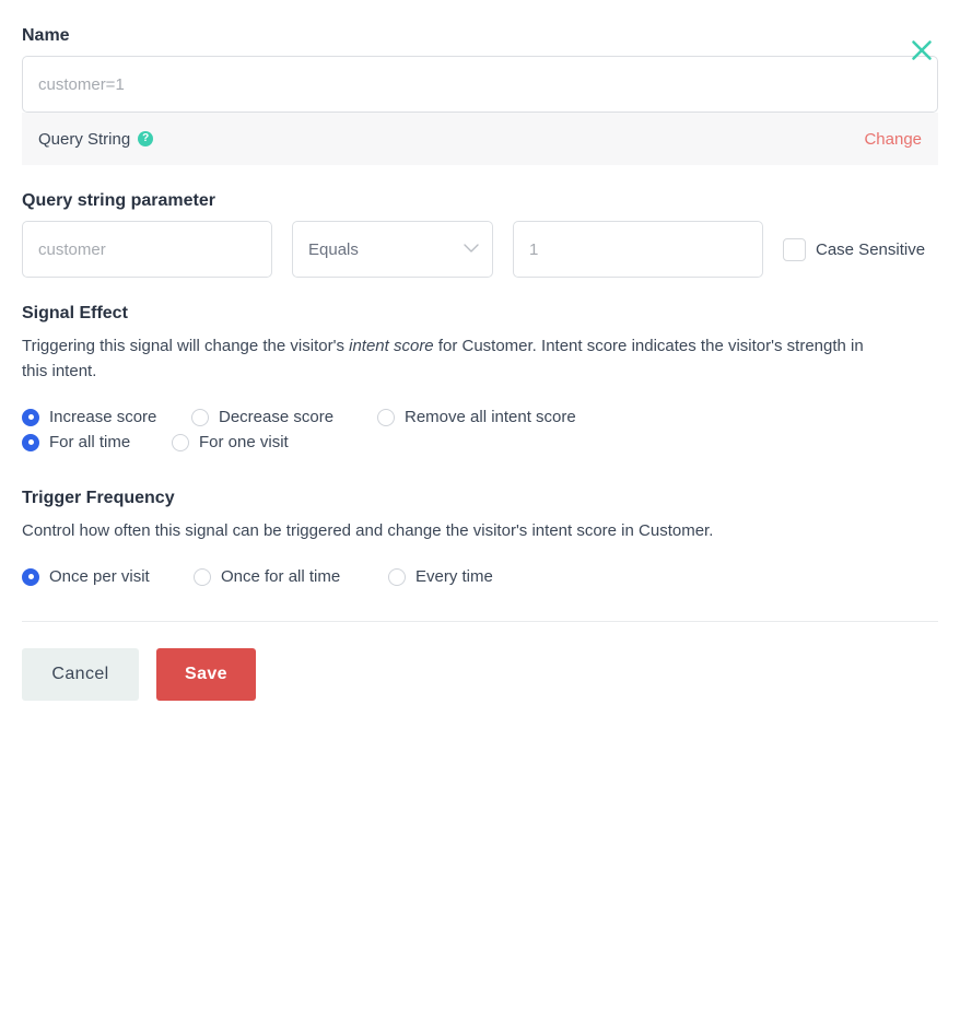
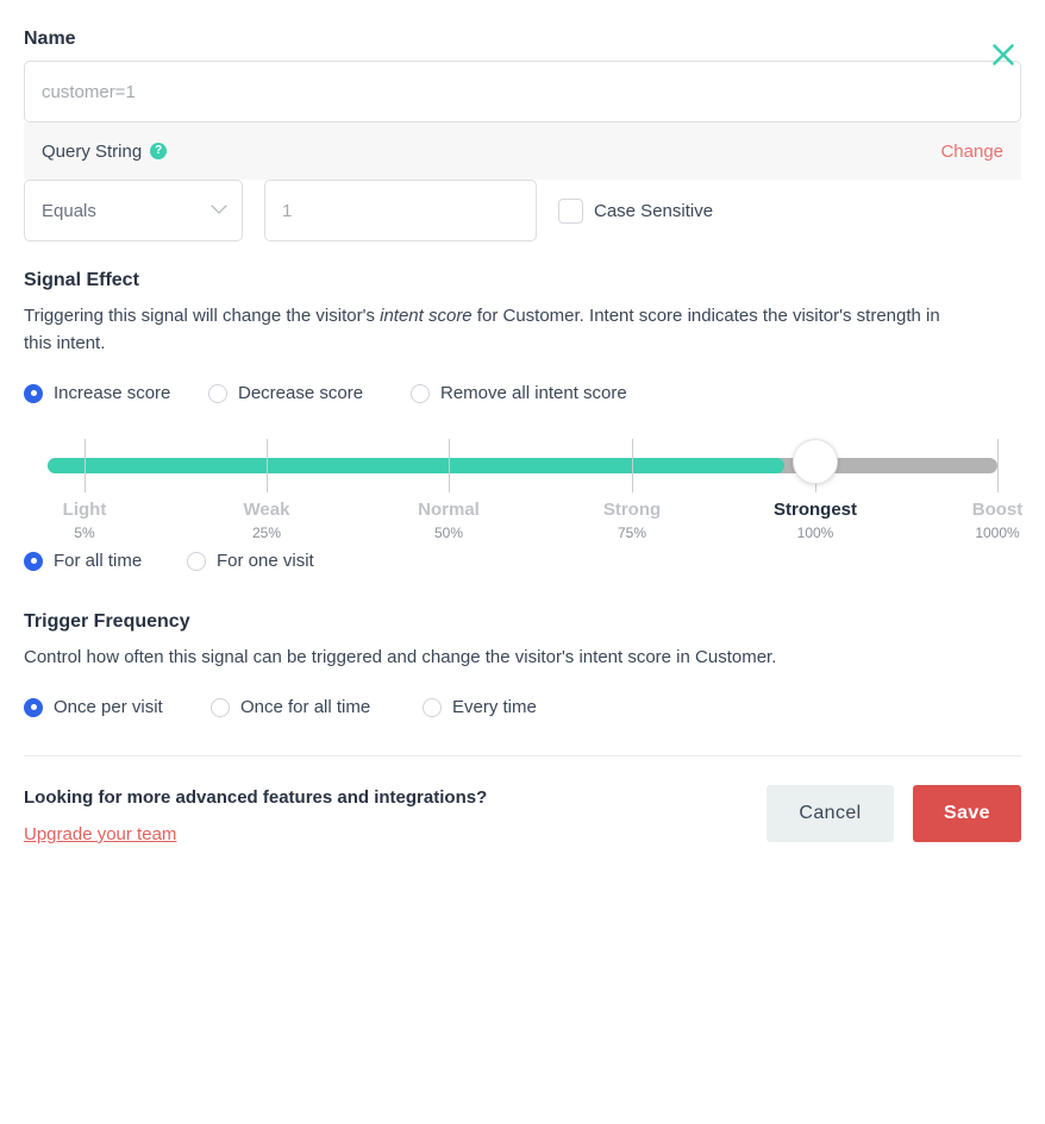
  Name
  customer=1
  Query String
  ?
  Change
- Query string parameter
- customer
  Equals
  1
  Case Sensitive
  Signal Effect
  Triggering this signal will change the visitor's intent score for Customer. Intent score indicates the visitor's strength in this intent.
  Increase score
  Decrease score
  Remove all intent score
+ Light
+ 5%
+ Weak
+ 25%
+ Normal
+ 50%
+ Strong
+ 75%
+ Strongest
+ 100%
+ Boost
+ 1000%
  For all time
  For one visit
  Trigger Frequency
  Control how often this signal can be triggered and change the visitor's intent score in Customer.
  Once per visit
  Once for all time
  Every time
+ Looking for more advanced features and integrations?
+ Upgrade your team
  Cancel
  Save
